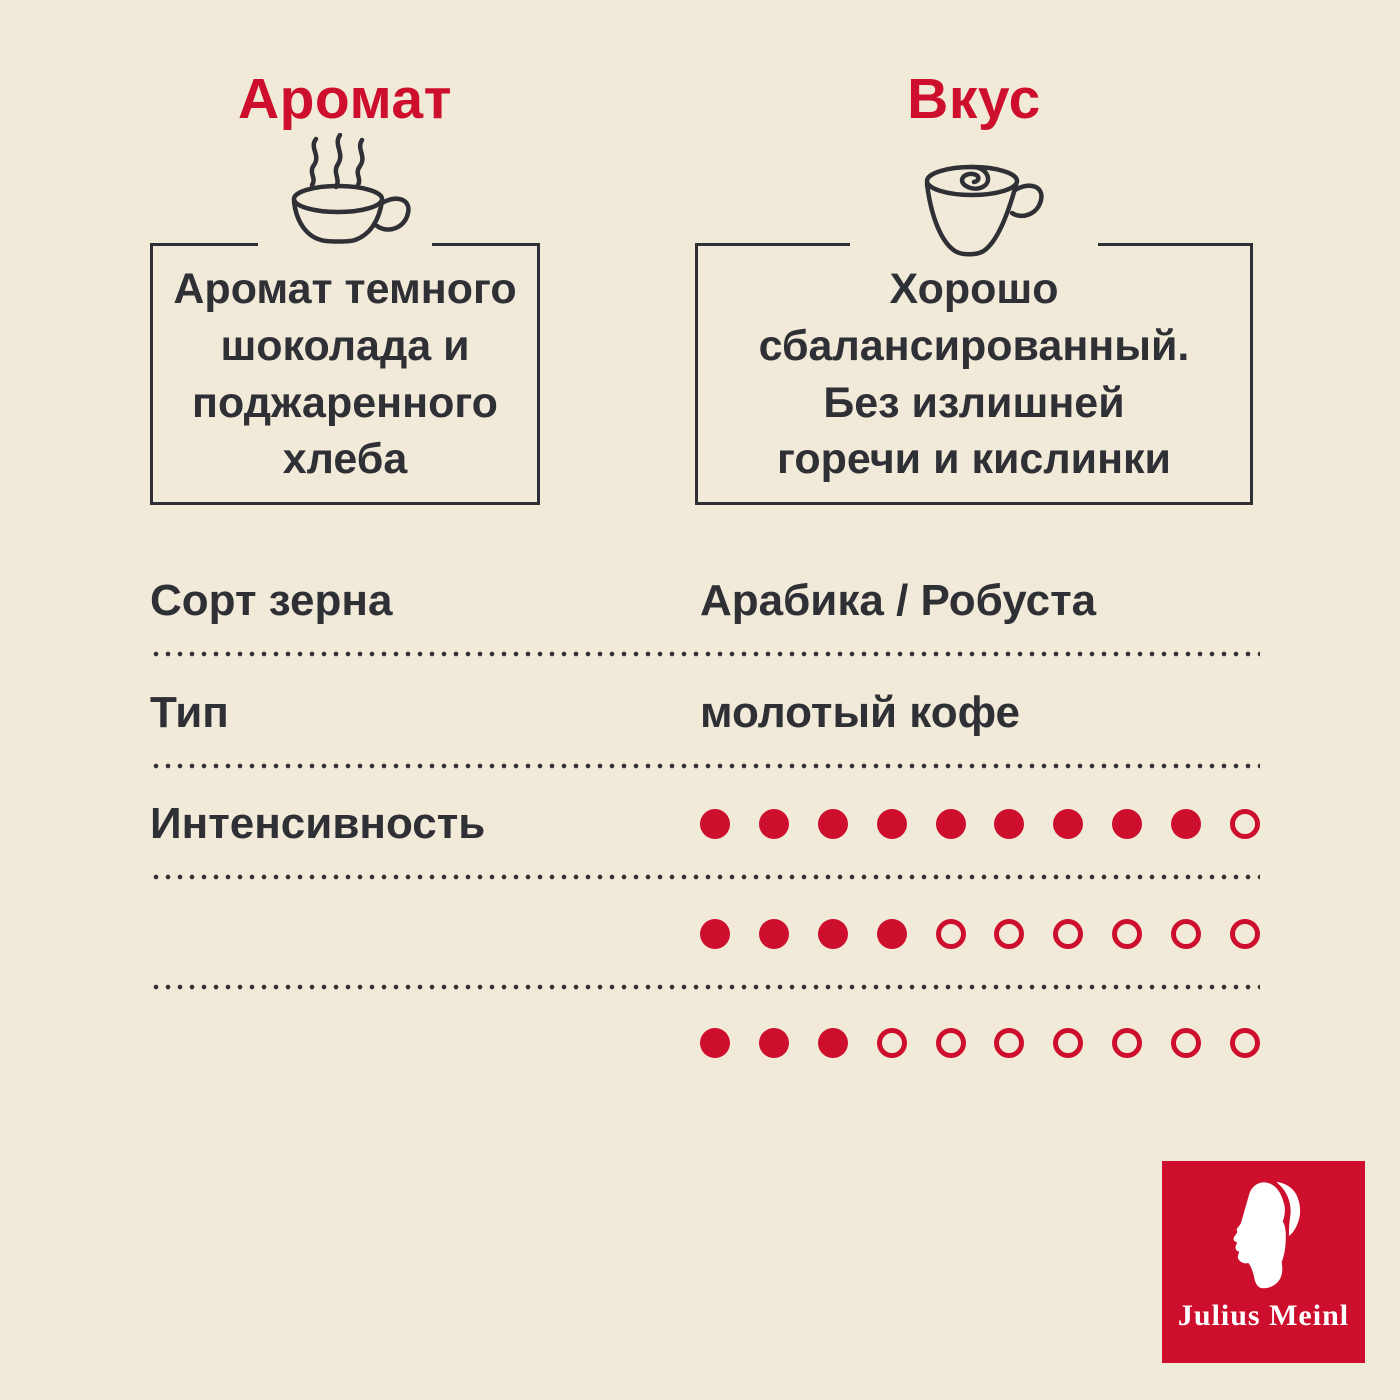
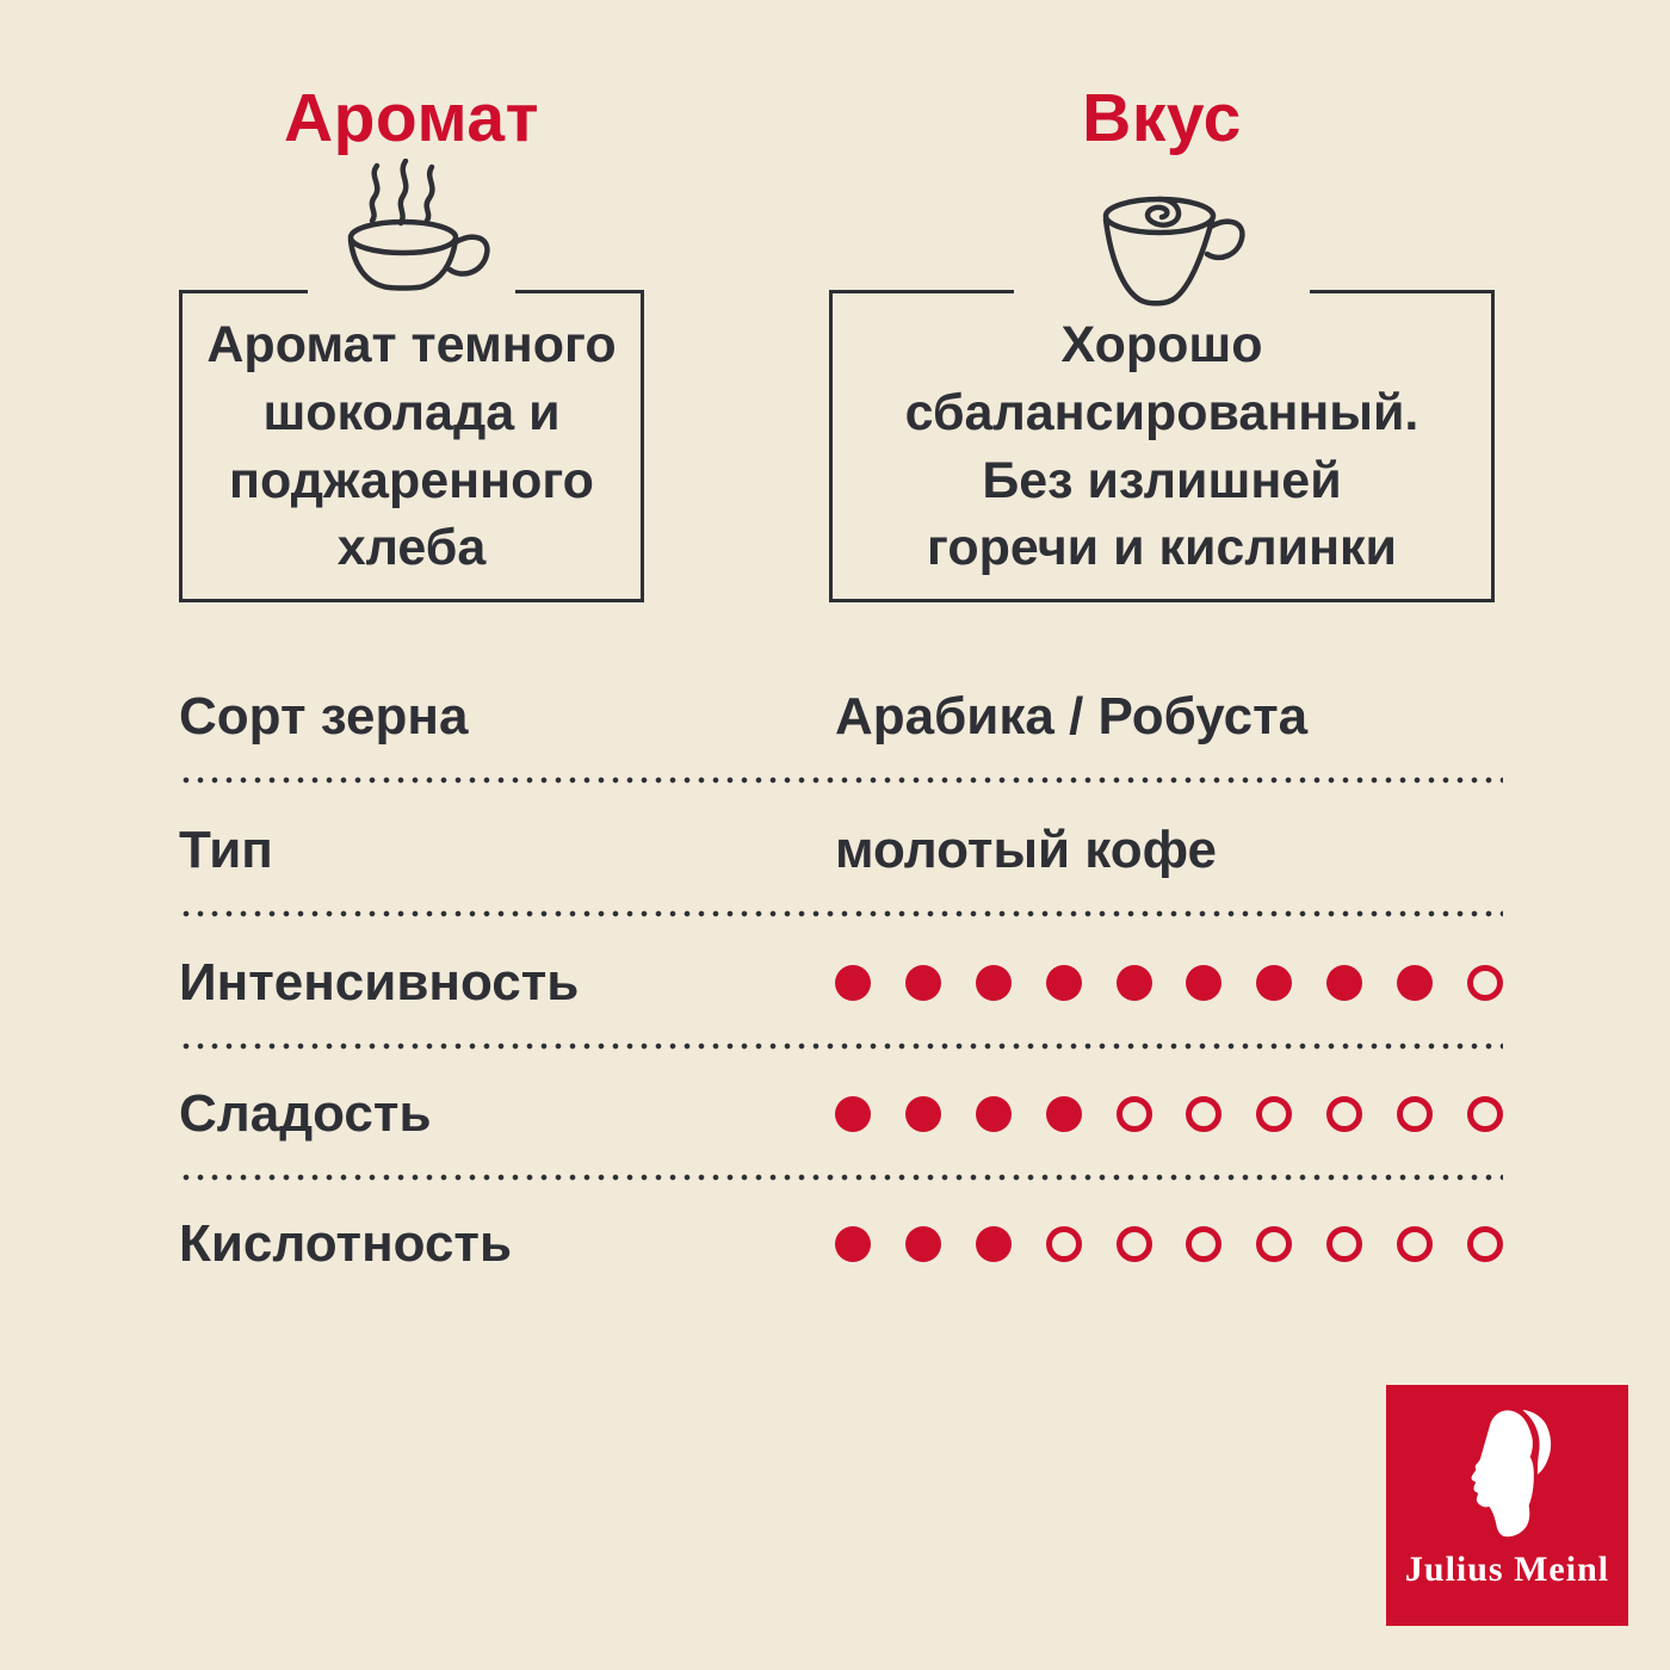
  Аромат
  Вкус
  Аромат темного
  шоколада и
  поджаренного
  хлеба
  Хорошо
  сбалансированный.
  Без излишней
  горечи и кислинки
  Сорт зерна
  Арабика / Робуста
  Тип
  молотый кофе
  Интенсивность
+ Сладость
+ Кислотность
  Julius Meinl
